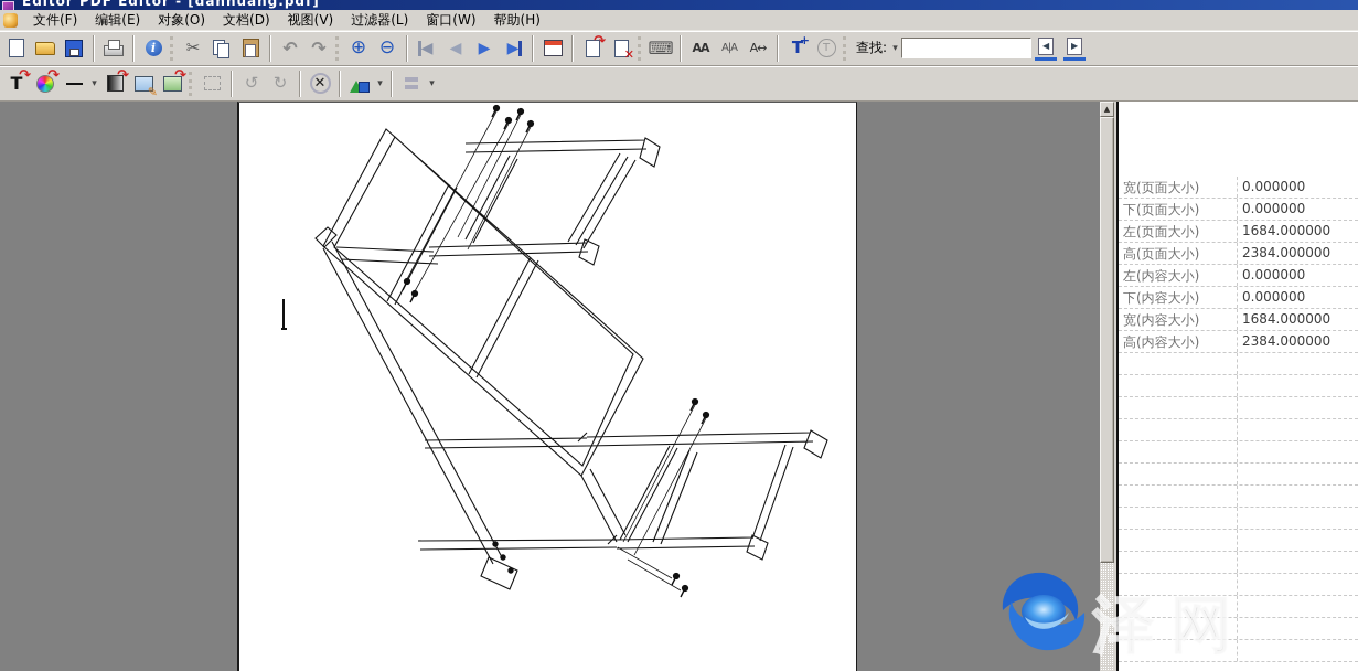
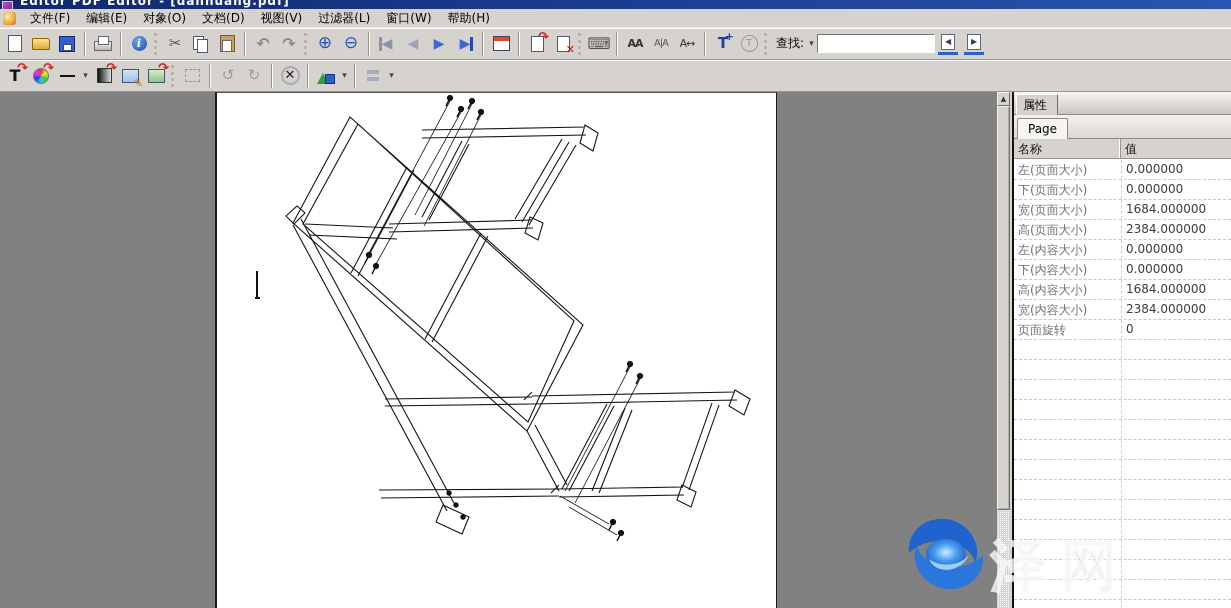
  Editor PDF Editor - [danhuang.pdf]
  文件(F) 编辑(E) 对象(O) 文档(D) 视图(V) 过滤器(L) 窗口(W) 帮助(H)
  查找:
  ▾
  ▾
  ▾
  ▾
  ▲
+ 属性
+ Page
+ 名称
+ 值
- 宽(页面大小)
+ 左(页面大小)
  0.000000
  下(页面大小)
  0.000000
- 左(页面大小)
+ 宽(页面大小)
  1684.000000
  高(页面大小)
  2384.000000
  左(内容大小)
  0.000000
  下(内容大小)
  0.000000
- 宽(内容大小)
+ 高(内容大小)
  1684.000000
- 高(内容大小)
+ 宽(内容大小)
  2384.000000
+ 页面旋转
+ 0
  泽网
